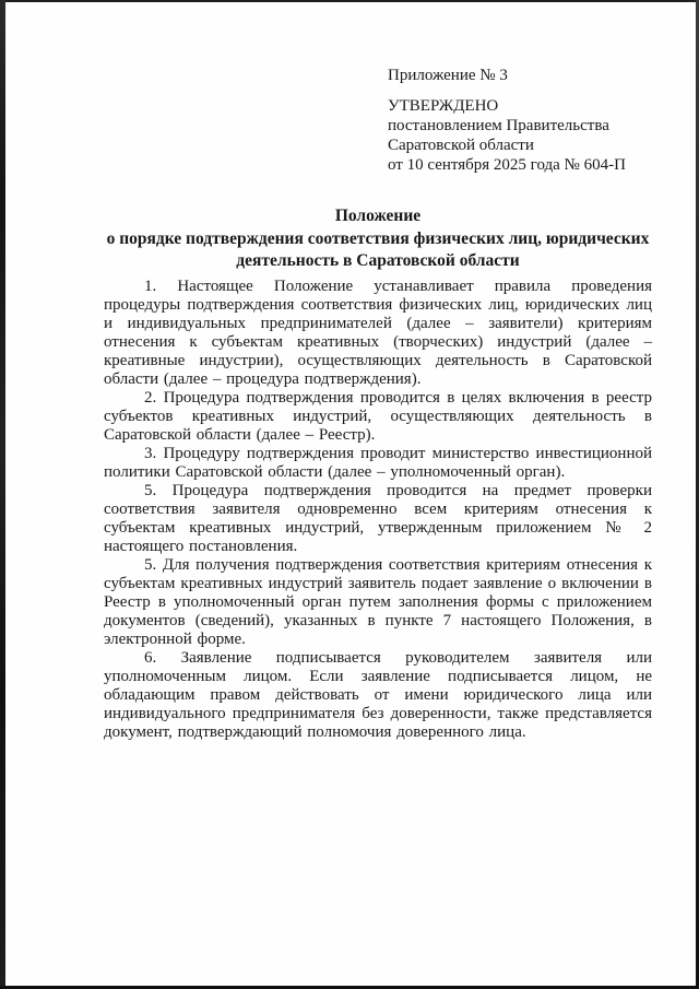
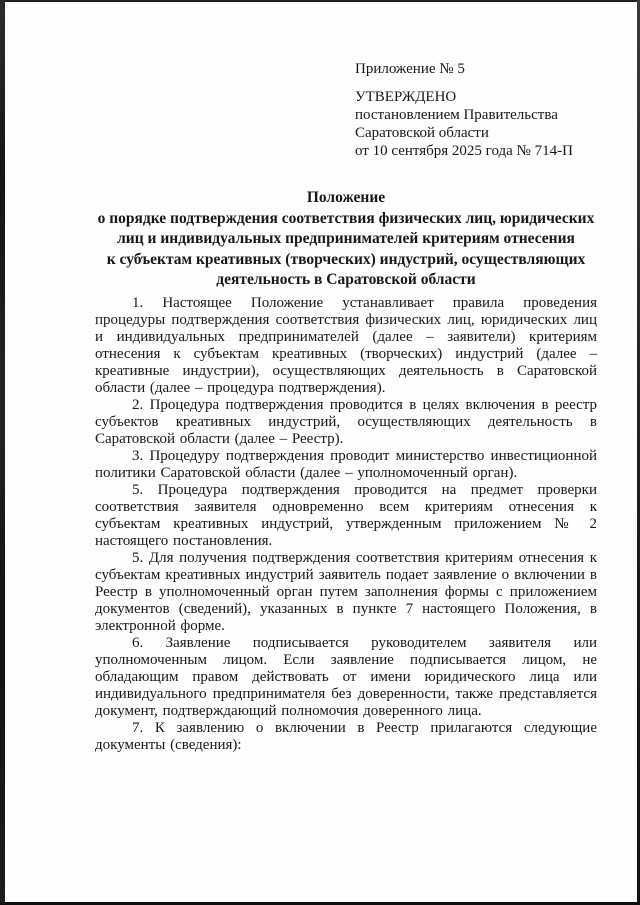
- Приложение № 3
+ Приложение № 5
  УТВЕРЖДЕНО
  постановлением Правительства
  Саратовской области
- от 10 сентября 2025 года № 604-П
+ от 10 сентября 2025 года № 714-П
  Положение
  о порядке подтверждения соответствия физических лиц, юридических
+ лиц и индивидуальных предпринимателей критериям отнесения
+ к субъектам креативных (творческих) индустрий, осуществляющих
  деятельность в Саратовской области
  1. Настоящее Положение устанавливает правила проведения процедуры подтверждения соответствия физических лиц, юридических лиц и индивидуальных предпринимателей (далее – заявители) критериям отнесения к субъектам креативных (творческих) индустрий (далее – креативные индустрии), осуществляющих деятельность в Саратовской области (далее – процедура подтверждения).
  2. Процедура подтверждения проводится в целях включения в реестр субъектов креативных индустрий, осуществляющих деятельность в Саратовской области (далее – Реестр).
  3. Процедуру подтверждения проводит министерство инвестиционной политики Саратовской области (далее – уполномоченный орган).
  5. Процедура подтверждения проводится на предмет проверки соответствия заявителя одновременно всем критериям отнесения к субъектам креативных индустрий, утвержденным приложением № 2 настоящего постановления.
  5. Для получения подтверждения соответствия критериям отнесения к субъектам креативных индустрий заявитель подает заявление о включении в Реестр в уполномоченный орган путем заполнения формы с приложением документов (сведений), указанных в пункте 7 настоящего Положения, в электронной форме.
  6. Заявление подписывается руководителем заявителя или уполномоченным лицом. Если заявление подписывается лицом, не обладающим правом действовать от имени юридического лица или индивидуального предпринимателя без доверенности, также представляется документ, подтверждающий полномочия доверенного лица.
+ 7. К заявлению о включении в Реестр прилагаются следующие документы (сведения):
